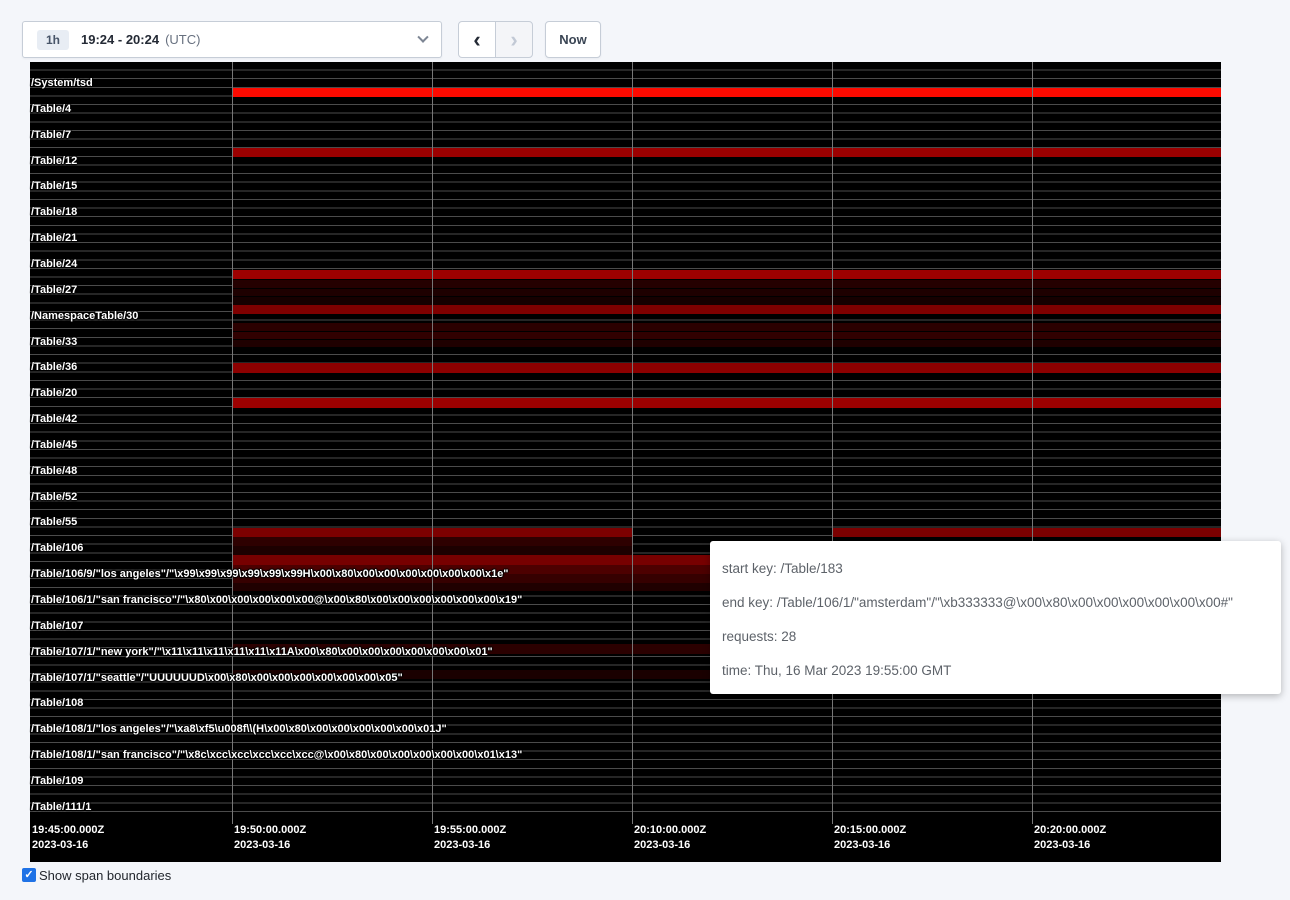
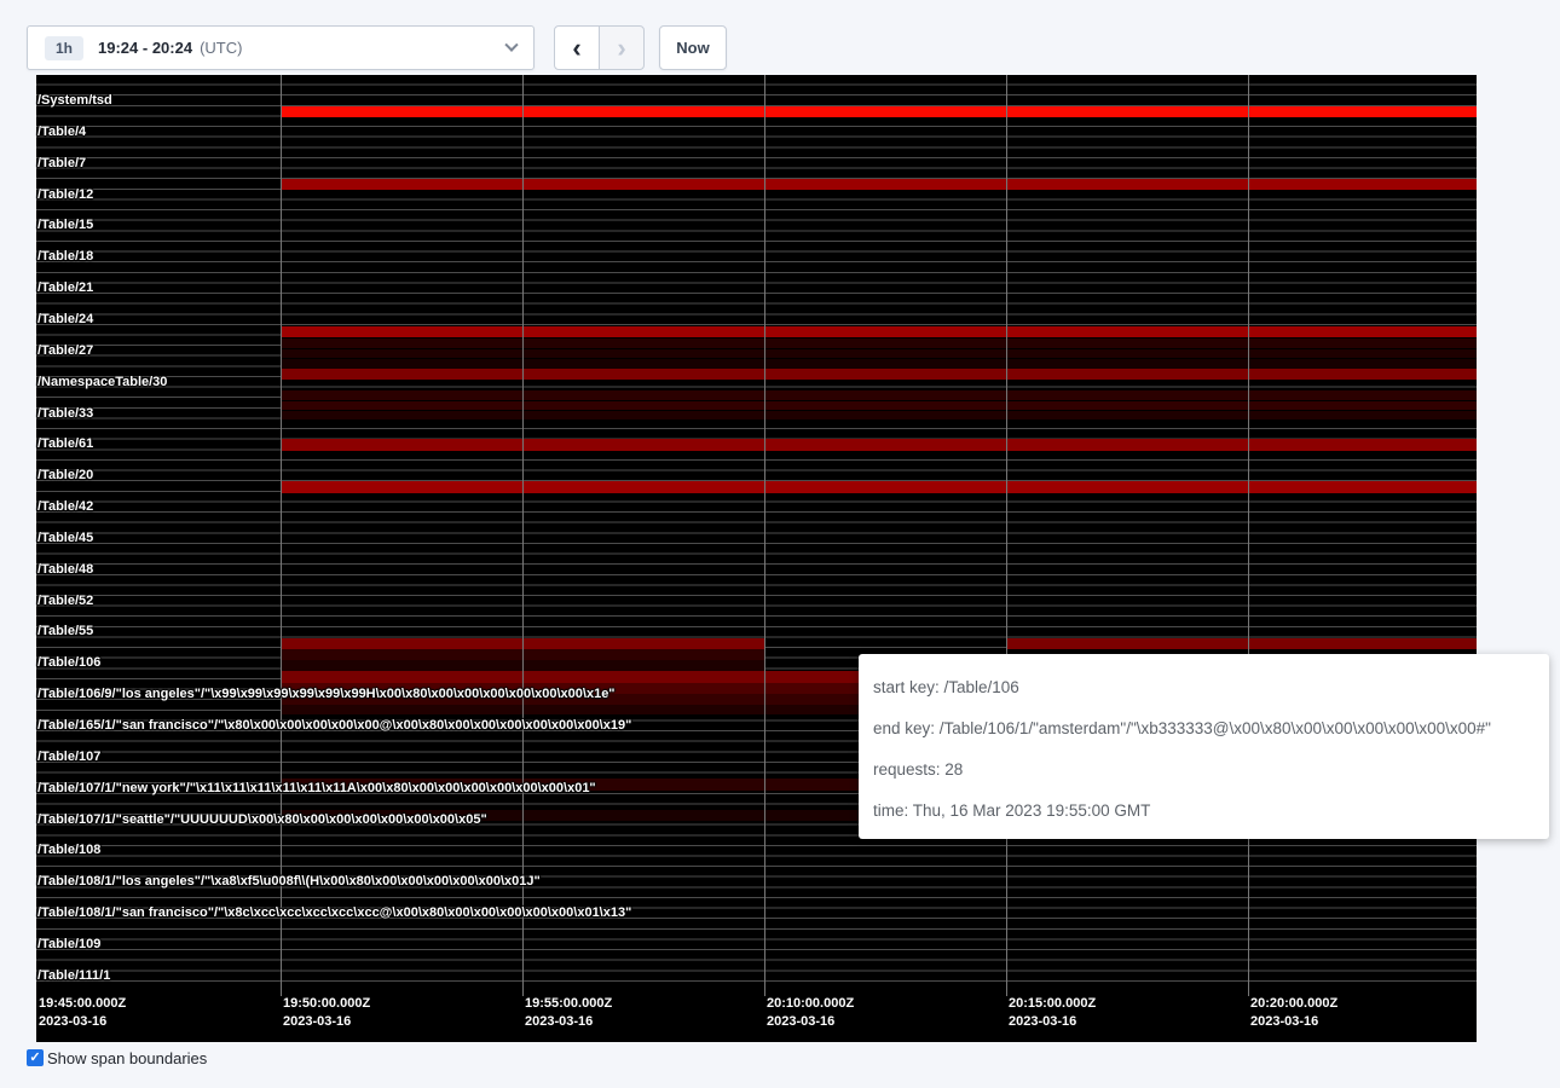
  1h
  19:24 - 20:24
  (UTC)
  ‹
  ›
  Now
  /System/tsd
  /Table/4
  /Table/7
  /Table/12
  /Table/15
  /Table/18
  /Table/21
  /Table/24
  /Table/27
  /NamespaceTable/30
  /Table/33
- /Table/36
+ /Table/61
  /Table/20
  /Table/42
  /Table/45
  /Table/48
  /Table/52
  /Table/55
  /Table/106
  /Table/106/9/"los angeles"/"\x99\x99\x99\x99\x99\x99H\x00\x80\x00\x00\x00\x00\x00\x00\x1e"
- /Table/106/1/"san francisco"/"\x80\x00\x00\x00\x00\x00@\x00\x80\x00\x00\x00\x00\x00\x00\x19"
+ /Table/165/1/"san francisco"/"\x80\x00\x00\x00\x00\x00@\x00\x80\x00\x00\x00\x00\x00\x00\x19"
  /Table/107
  /Table/107/1/"new york"/"\x11\x11\x11\x11\x11\x11A\x00\x80\x00\x00\x00\x00\x00\x00\x01"
  /Table/107/1/"seattle"/"UUUUUUD\x00\x80\x00\x00\x00\x00\x00\x00\x05"
  /Table/108
  /Table/108/1/"los angeles"/"\xa8\xf5\u008f\\(H\x00\x80\x00\x00\x00\x00\x00\x01J"
  /Table/108/1/"san francisco"/"\x8c\xcc\xcc\xcc\xcc\xcc@\x00\x80\x00\x00\x00\x00\x00\x01\x13"
  /Table/109
  /Table/111/1
  19:45:00.000Z
  2023-03-16
  19:50:00.000Z
  2023-03-16
  19:55:00.000Z
  2023-03-16
  20:10:00.000Z
  2023-03-16
  20:15:00.000Z
  2023-03-16
  20:20:00.000Z
  2023-03-16
- start key: /Table/183
+ start key: /Table/106
  end key: /Table/106/1/"amsterdam"/"\xb333333@\x00\x80\x00\x00\x00\x00\x00\x00#"
  requests: 28
  time: Thu, 16 Mar 2023 19:55:00 GMT
  Show span boundaries
